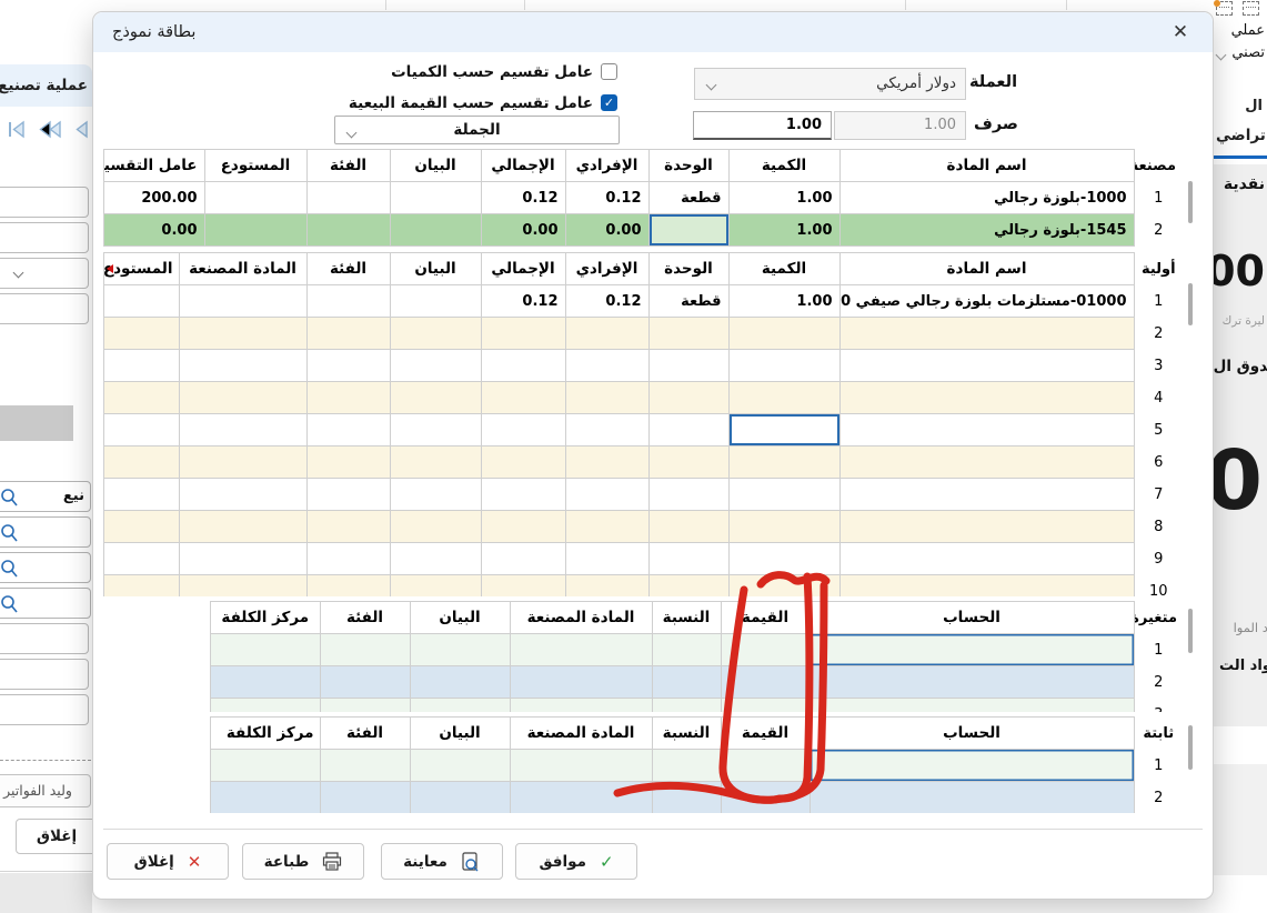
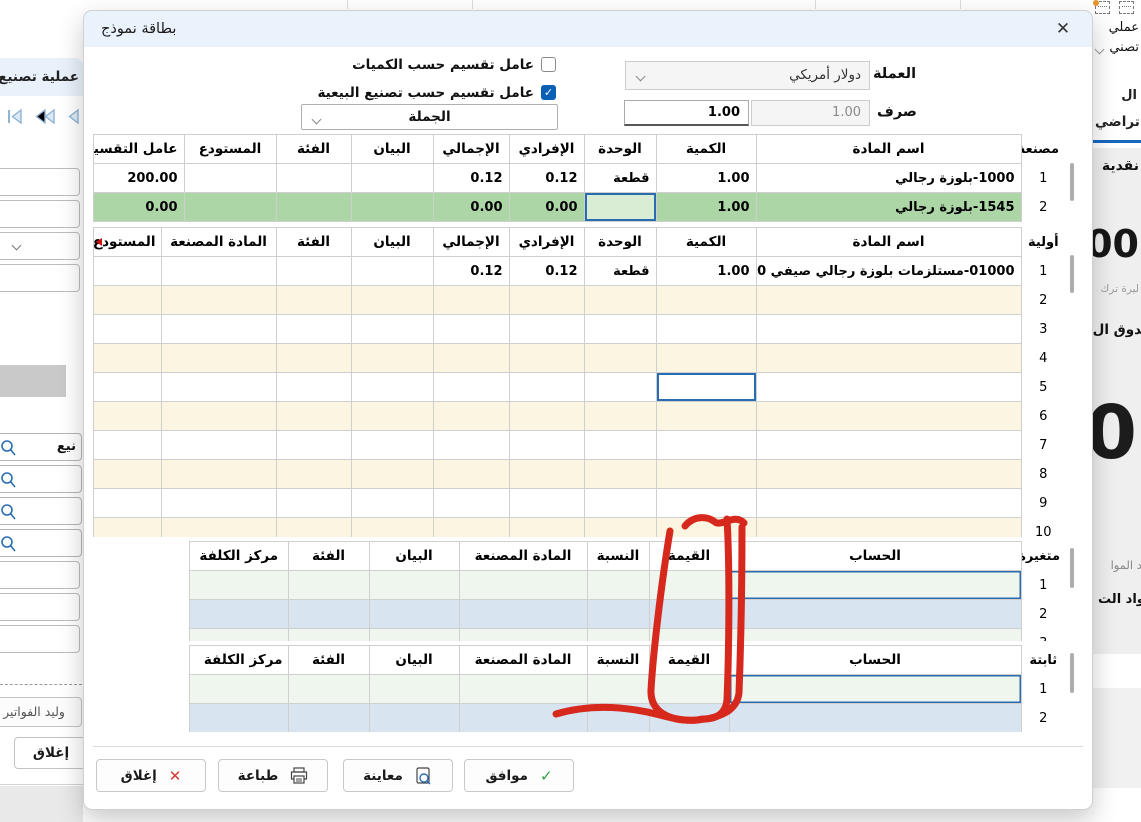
  عملية تصنيع
  نيع
  وليد الفواتير
  إغلاق
  عملي
  تصني
  ال
  تراضي
  نقدية
  ليرة ترك
  دوق ال
  0
  د الموا
  اد الت
  بطاقة نموذج
  ✕
  العملة
  دولار أمريكي
  صرف
  1.00
  1.00
  عامل تقسيم حسب الكميات
  ✓
- عامل تقسيم حسب القيمة البيعية
+ عامل تقسيم حسب تصنيع البيعية
  الجملة
  مصنعة	اسم المادة	الكمية	الوحدة	الإفرادي	الإجمالي	البيان	الفئة	المستودع	عامل التقسي
  1	1000-بلوزة رجالي	1.00	قطعة	0.12	0.12				200.00
  2	1545-بلوزة رجالي	1.00		0.00	0.00				0.00
  أولية	اسم المادة	الكمية	الوحدة	الإفرادي	الإجمالي	البيان	الفئة	المادة المصنعة	المستودع
  1	01000-مستلزمات بلوزة رجالي صيفي 0	1.00	قطعة	0.12	0.12
  2
  3
  4
  5
  6
  7
  8
  9
  10
  متغيرة	الحساب	القيمة	النسبة	المادة المصنعة	البيان	الفئة	مركز الكلفة
  1
  2
  ثابتة	الحساب	القيمة	النسبة	المادة المصنعة	البيان	الفئة	مركز الكلفة
  1
  2
  إغلاق
  ✕
  طباعة
  معاينة
  موافق
  ✓
